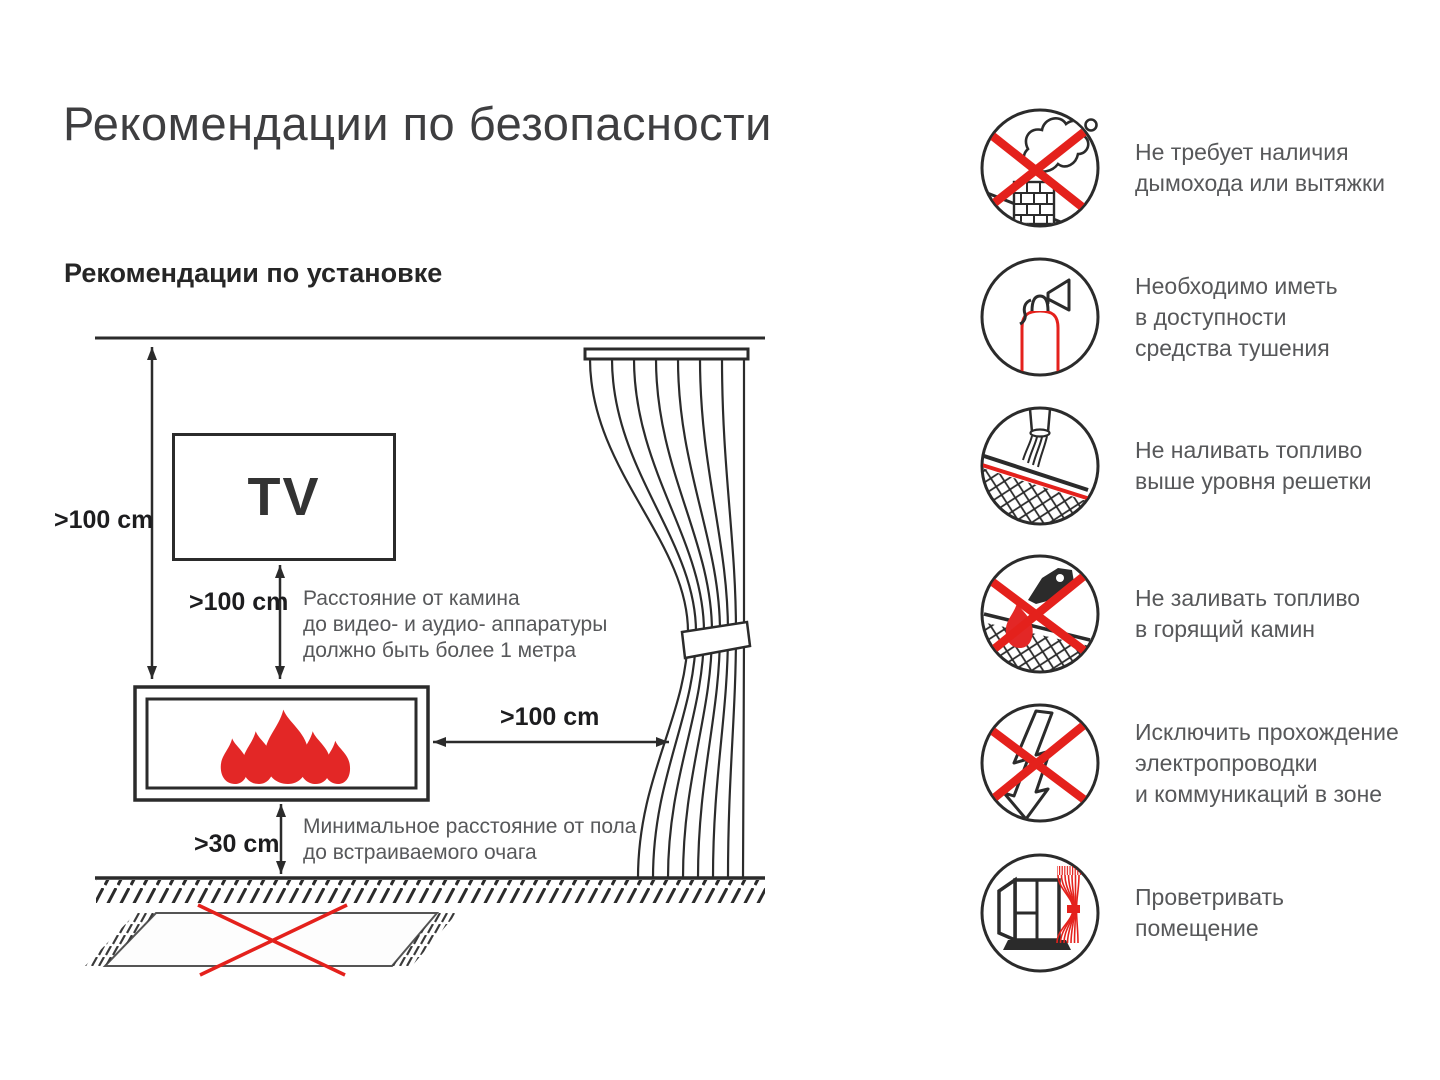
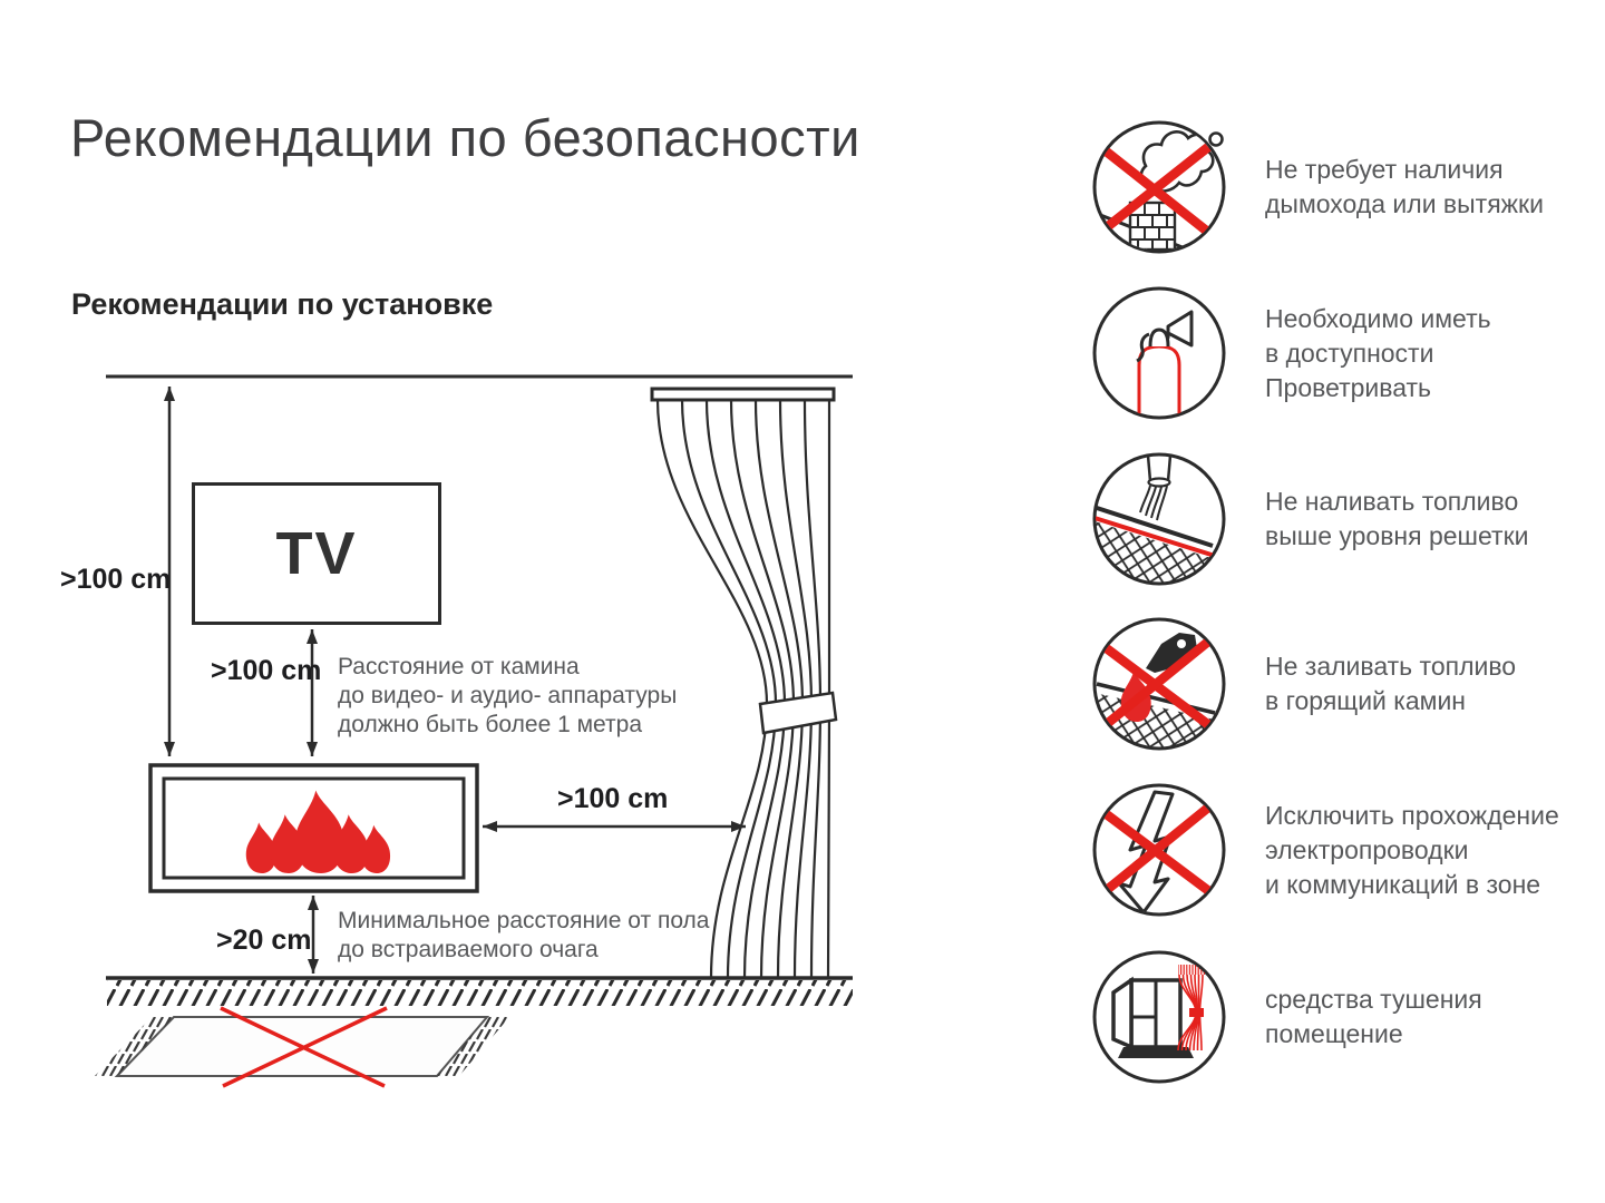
  Рекомендации по безопасности
  Рекомендации по установке
  TV
  >100 cm
  >100 cm
  >100 cm
- >30 cm
+ >20 cm
  Расстояние от камина
  до видео- и аудио- аппаратуры
  должно быть более 1 метра
  Минимальное расстояние от пола
  до встраиваемого очага
  Не требует наличия
  дымохода или вытяжки
  Необходимо иметь
  в доступности
- средства тушения
+ Проветривать
  Не наливать топливо
  выше уровня решетки
  Не заливать топливо
  в горящий камин
  Исключить прохождение
  электропроводки
  и коммуникаций в зоне
- Проветривать
+ средства тушения
  помещение
